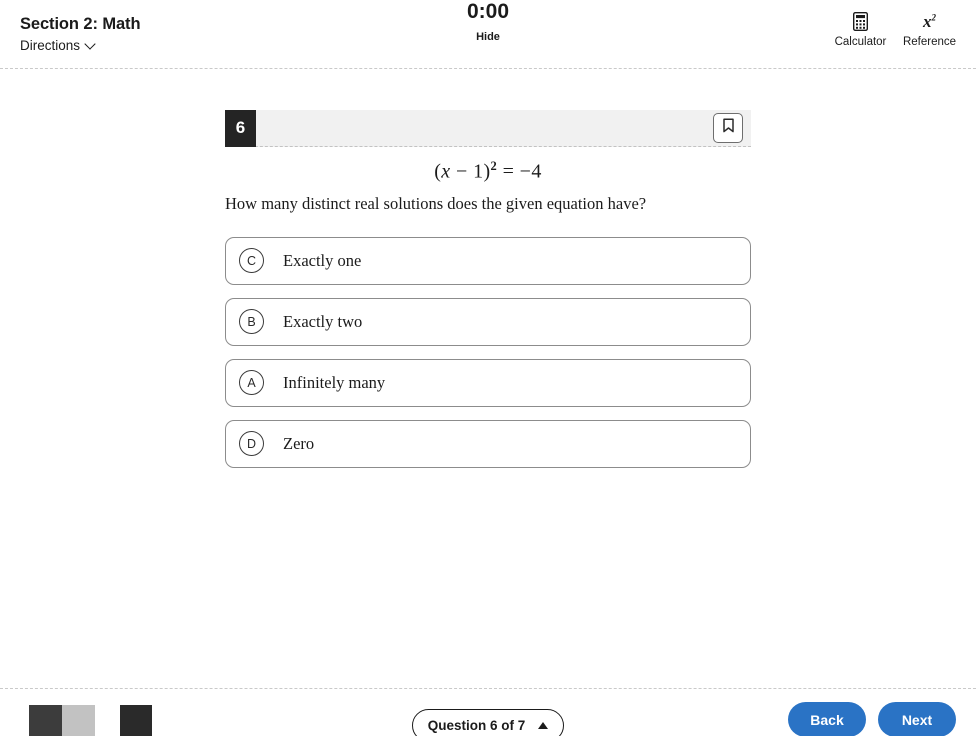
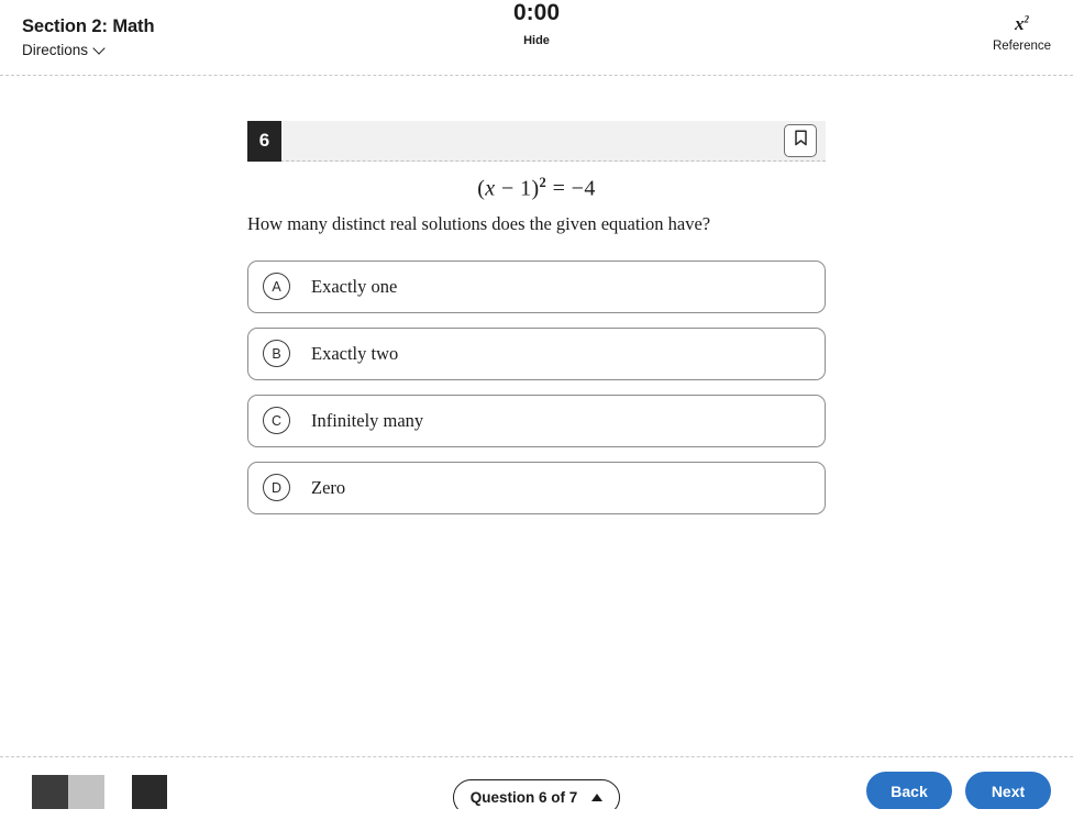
  Section 2: Math
  Directions
  0:00
  Hide
- Calculator
  x2
  Reference
  6
  (x − 1)2 = −4
  How many distinct real solutions does the given equation have?
- C
+ A
  Exactly one
  B
  Exactly two
- A
+ C
  Infinitely many
  D
  Zero
  Question 6 of 7
  Back
  Next
